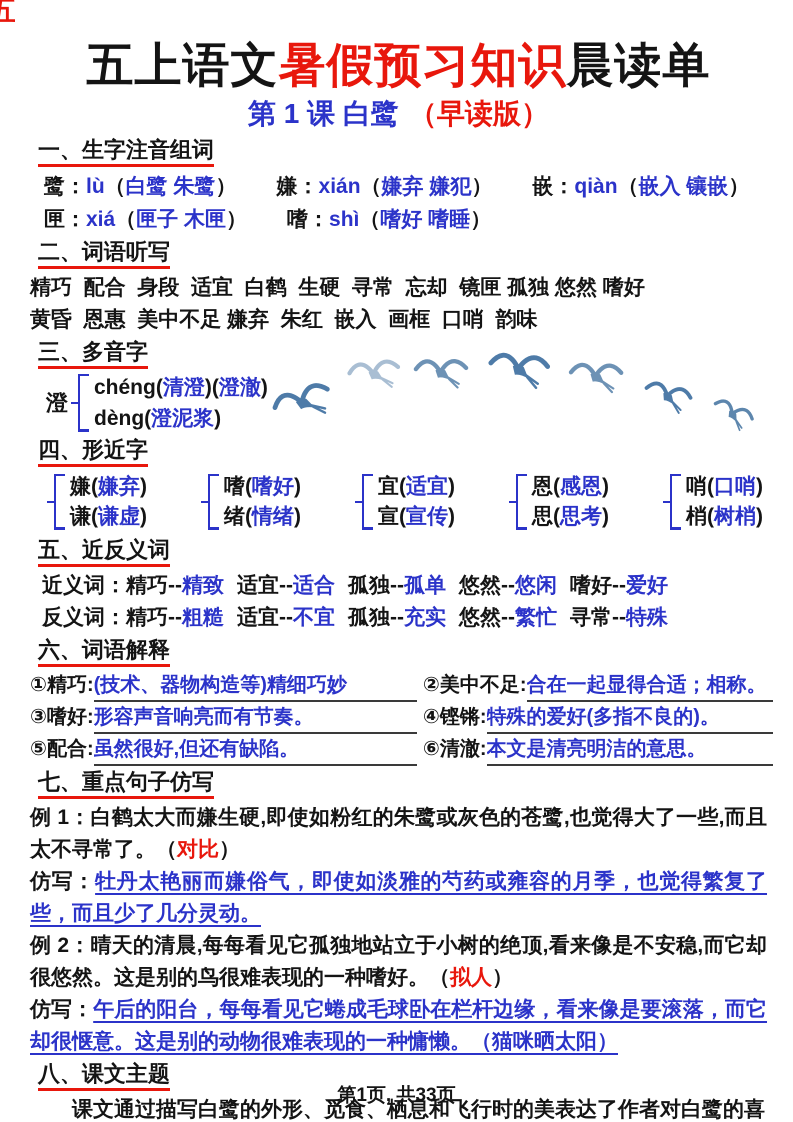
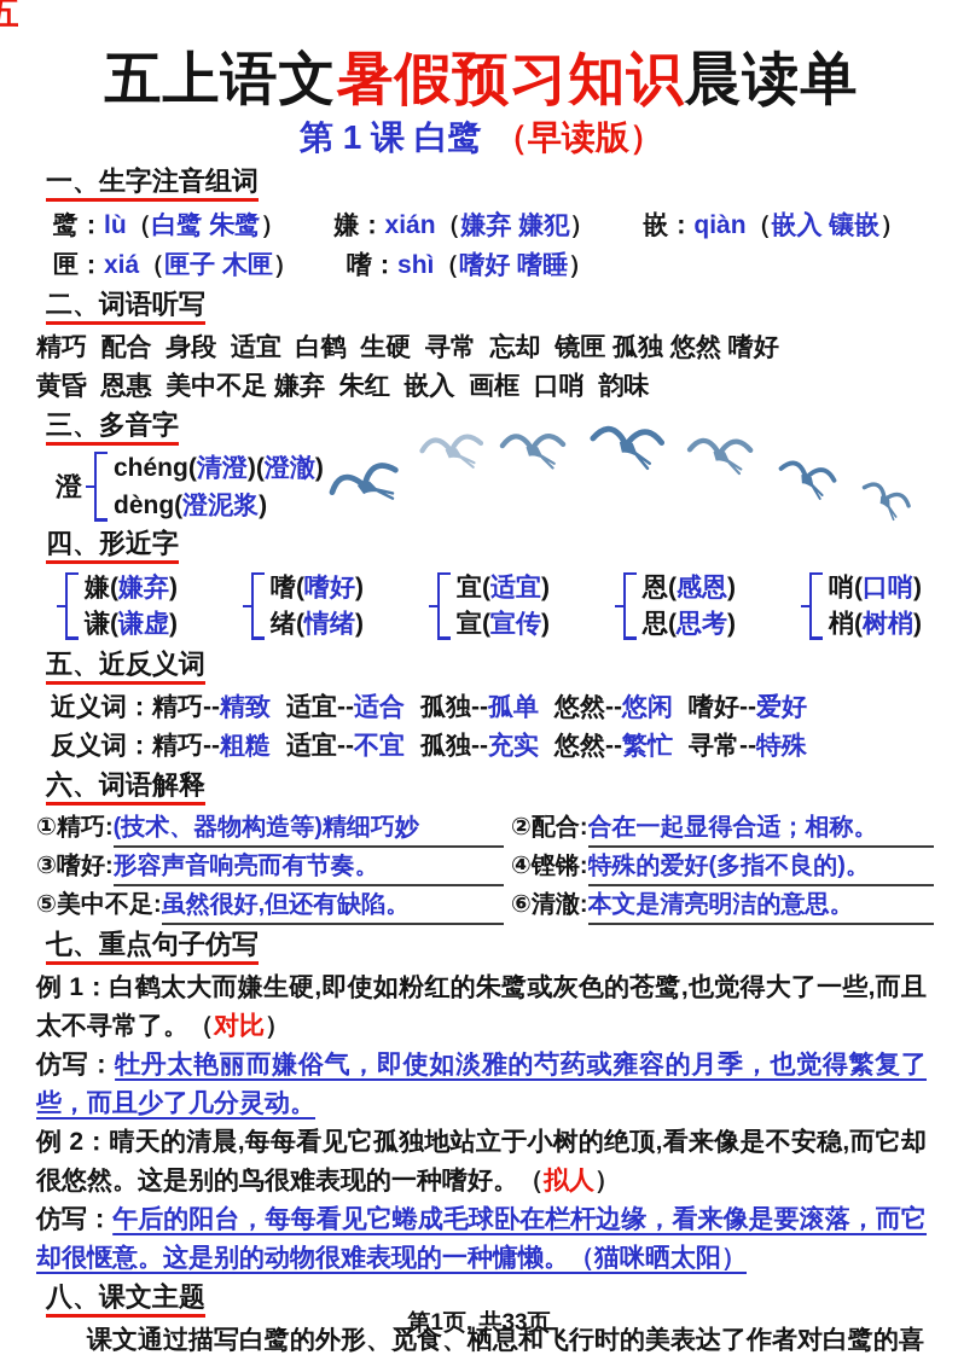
  五
  五上语文暑假预习知识晨读单
  第 1 课 白鹭 （早读版）
  一、生字注音组词
  鹭：lù（白鹭 朱鹭）
  嫌：xián（嫌弃 嫌犯）
  嵌：qiàn（嵌入 镶嵌）
  匣：xiá（匣子 木匣）
  嗜：shì（嗜好 嗜睡）
  二、词语听写
  精巧 配合 身段 适宜 白鹤 生硬 寻常 忘却 镜匣 孤独 悠然 嗜好
  黄昏 恩惠 美中不足 嫌弃 朱红 嵌入 画框 口哨 韵味
  三、多音字
  澄
  chéng(清澄)(澄澈)
  dèng(澄泥浆)
  四、形近字
  嫌(嫌弃)
  谦(谦虚)
  嗜(嗜好)
  绪(情绪)
  宜(适宜)
  宣(宣传)
  恩(感恩)
  思(思考)
  哨(口哨)
  梢(树梢)
  五、近反义词
  近义词：精巧--精致 适宜--适合 孤独--孤单 悠然--悠闲 嗜好--爱好
  反义词：精巧--粗糙 适宜--不宜 孤独--充实 悠然--繁忙 寻常--特殊
  六、词语解释
  ①
  精巧:
  (技术、器物构造等)精细巧妙
  ②
- 美中不足:
+ 配合:
  合在一起显得合适；相称。
  ③
  嗜好:
  形容声音响亮而有节奏。
  ④
  铿锵:
  特殊的爱好(多指不良的)。
  ⑤
- 配合:
+ 美中不足:
  虽然很好,但还有缺陷。
  ⑥
  清澈:
  本文是清亮明洁的意思。
  七、重点句子仿写
  例 1：白鹤太大而嫌生硬,即使如粉红的朱鹭或灰色的苍鹭,也觉得大了一些,而且太不寻常了。（对比）
  仿写：牡丹太艳丽而嫌俗气，即使如淡雅的芍药或雍容的月季，也觉得繁复了些，而且少了几分灵动。
  例 2：晴天的清晨,每每看见它孤独地站立于小树的绝顶,看来像是不安稳,而它却很悠然。这是别的鸟很难表现的一种嗜好。（拟人）
  仿写：午后的阳台，每每看见它蜷成毛球卧在栏杆边缘，看来像是要滚落，而它却很惬意。这是别的动物很难表现的一种慵懒。（猫咪晒太阳）
  八、课文主题
  课文通过描写白鹭的外形、觅食、栖息和飞行时的美表达了作者对白鹭的喜
  第1页, 共33页
